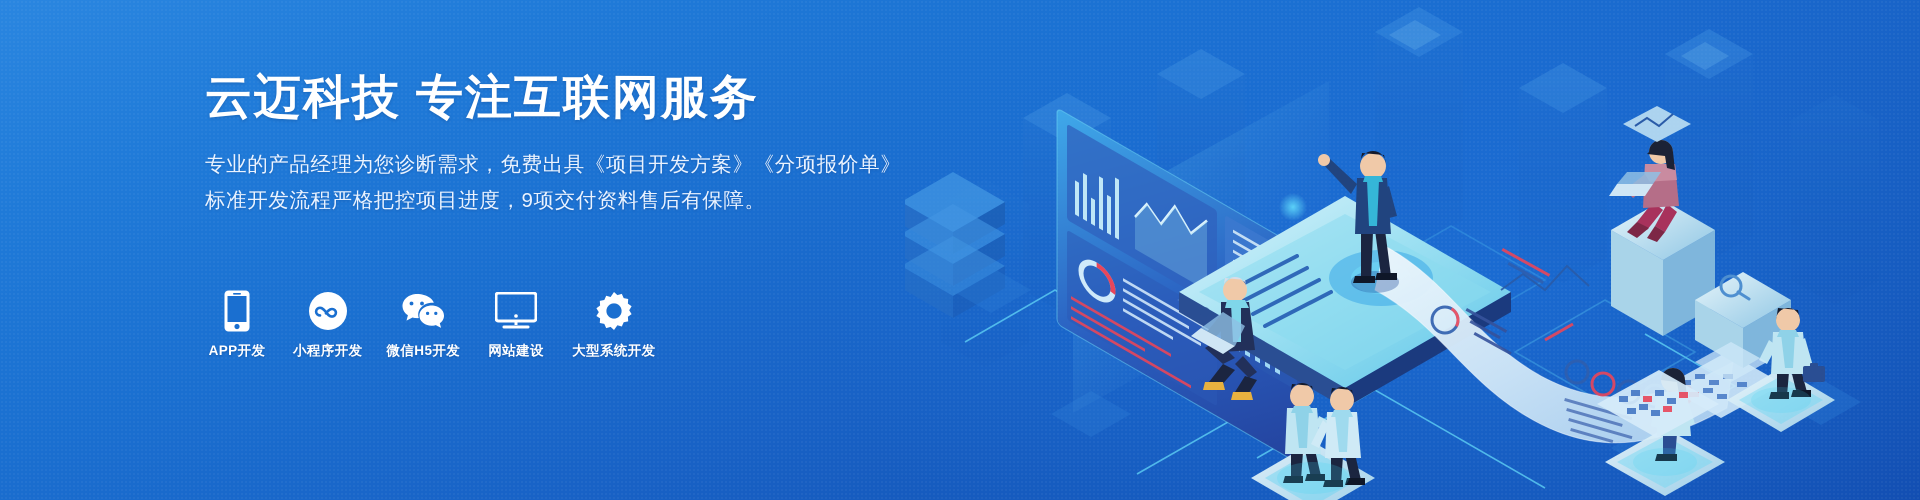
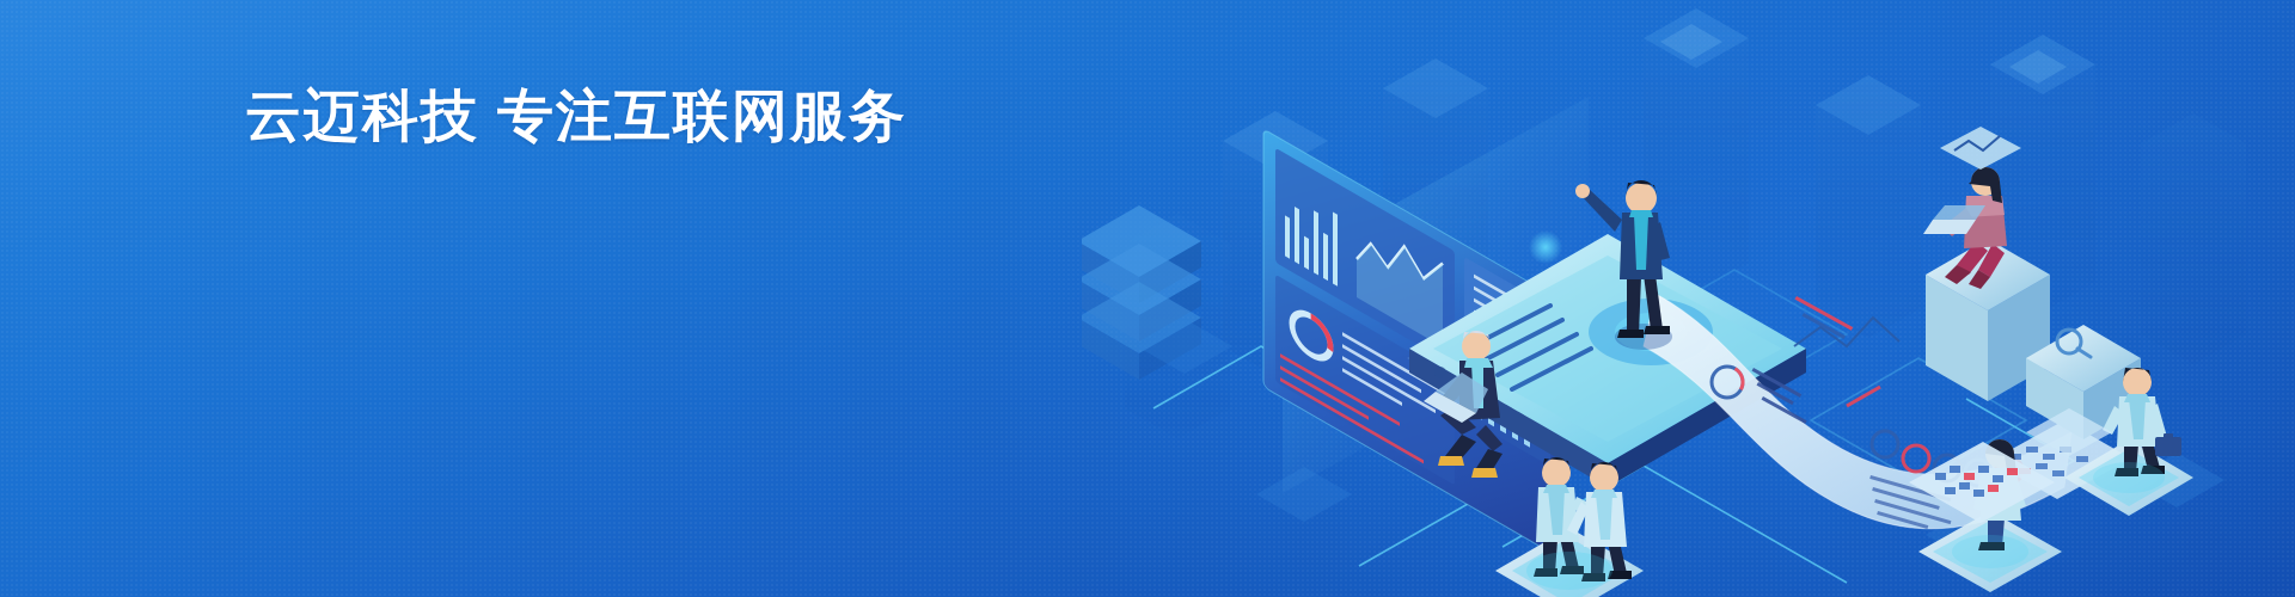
  云迈科技 专注互联网服务
- 专业的产品经理为您诊断需求，免费出具《项目开发方案》《分项报价单》
- 标准开发流程严格把控项目进度，9项交付资料售后有保障。
- APP开发
- 小程序开发
- 微信H5开发
- 网站建设
- 大型系统开发
